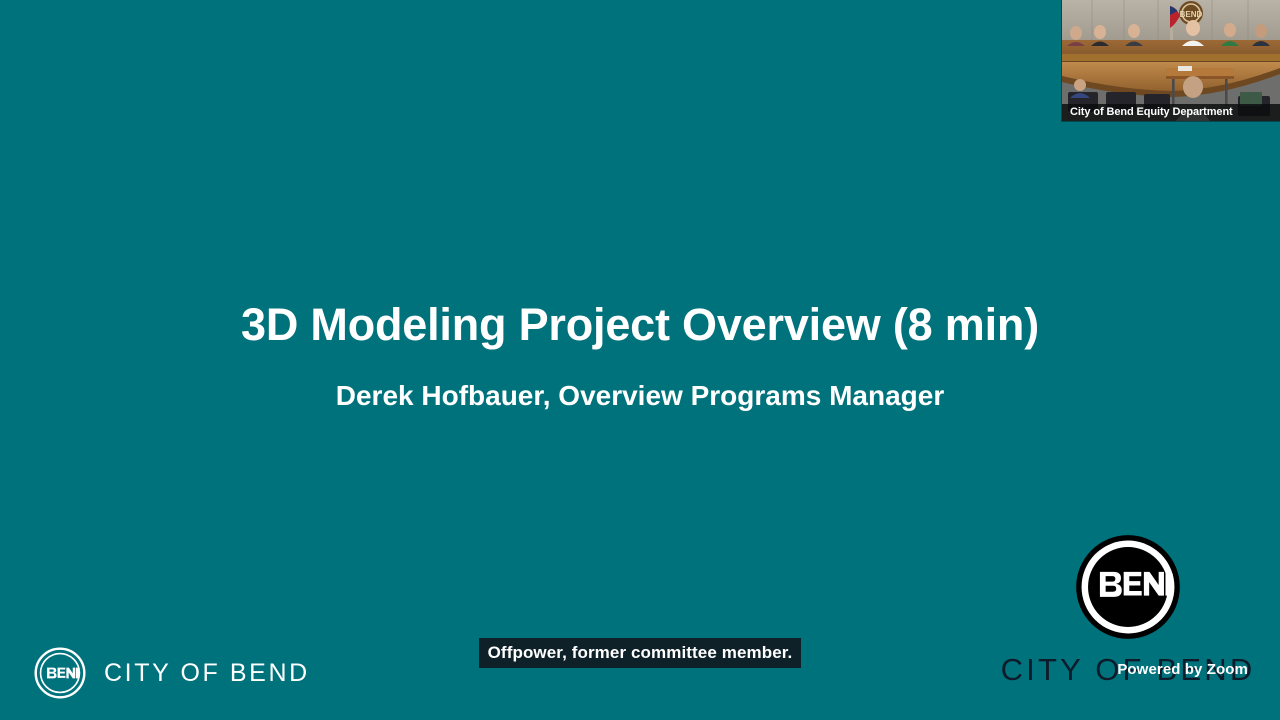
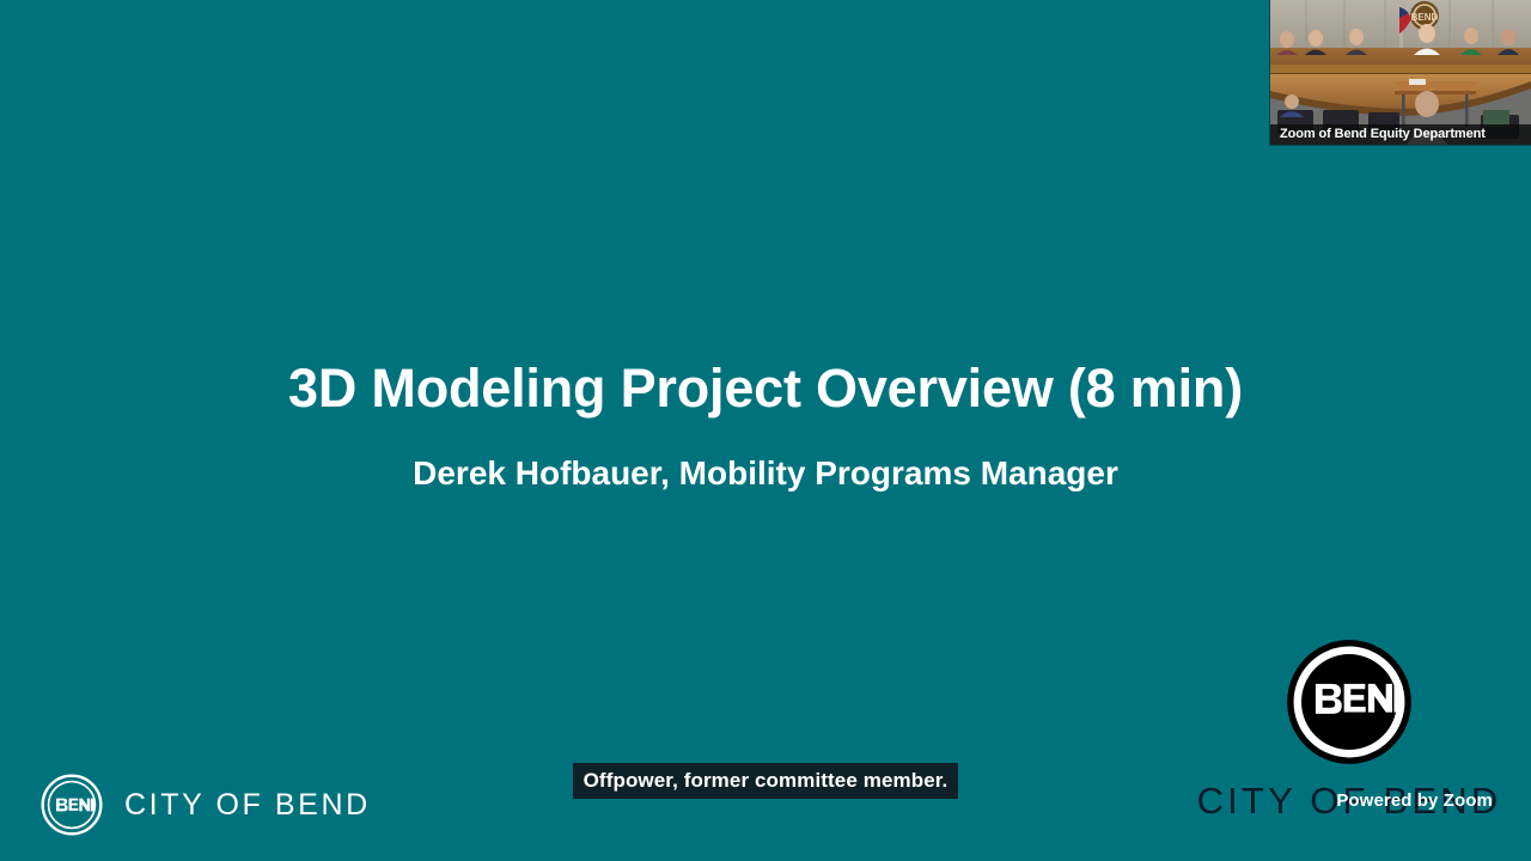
  3D Modeling Project Overview (8 min)
- Derek Hofbauer, Overview Programs Manager
+ Derek Hofbauer, Mobility Programs Manager
  CITY OF BEND
  CITY OF BEND
  Powered by Zoom
  Offpower, former committee member.
  BEND
- City of Bend Equity Department
+ Zoom of Bend Equity Department
